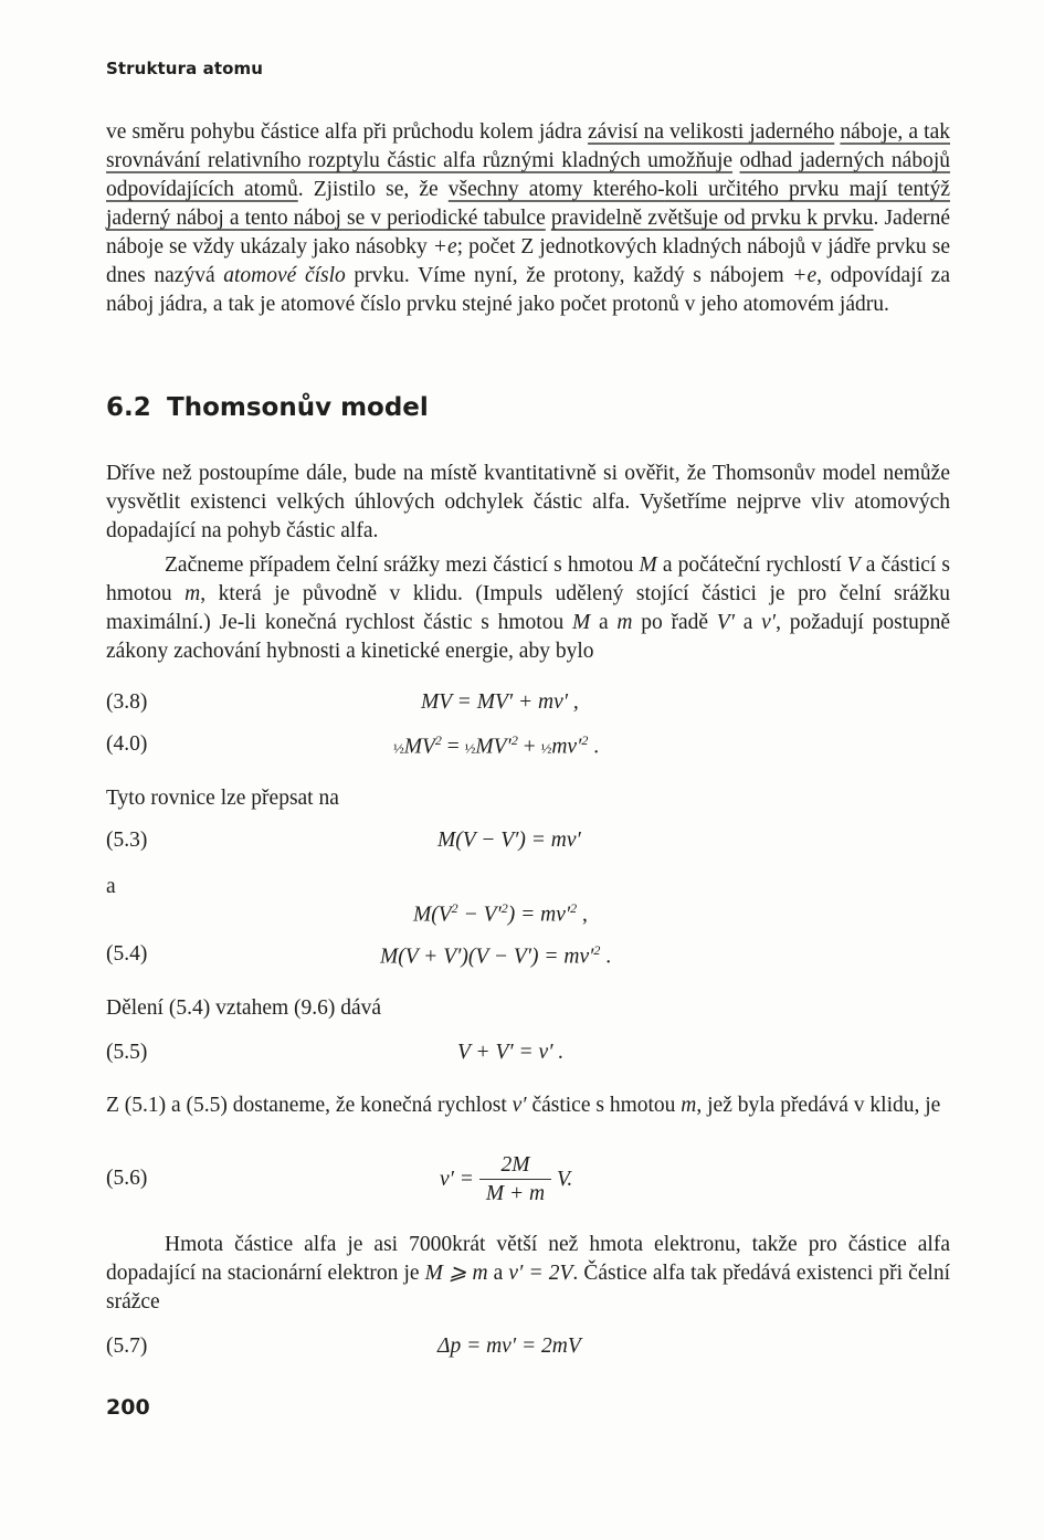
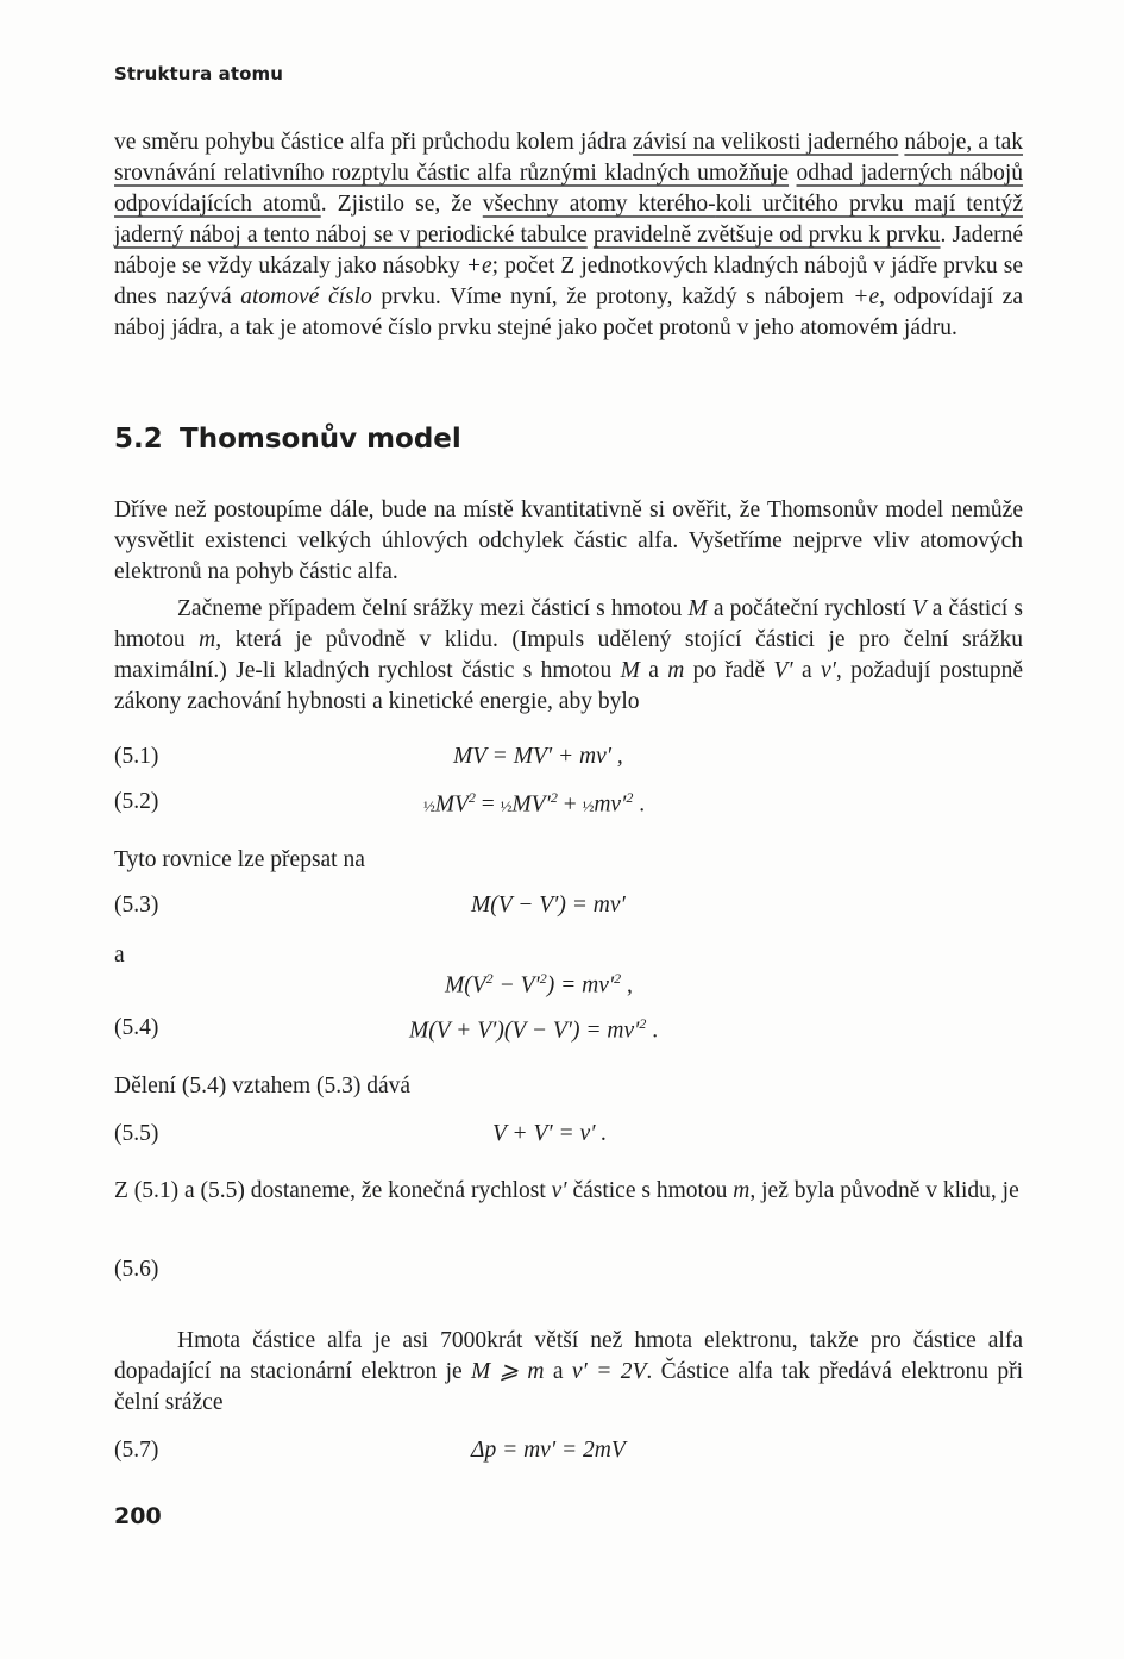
  Struktura atomu
  ve směru pohybu částice alfa při průchodu kolem jádra závisí na velikosti jaderného náboje, a tak srovnávání relativního rozptylu částic alfa různými kladných umožňuje odhad jaderných nábojů odpovídajících atomů. Zjistilo se, že všechny atomy kterého-koli určitého prvku mají tentýž jaderný náboj a tento náboj se v periodické tabulce pravidelně zvětšuje od prvku k prvku. Jaderné náboje se vždy ukázaly jako násobky +e; počet Z jednotkových kladných nábojů v jádře prvku se dnes nazývá atomové číslo prvku. Víme nyní, že protony, každý s nábojem +e, odpovídají za náboj jádra, a tak je atomové číslo prvku stejné jako počet protonů v jeho atomovém jádru.
- 6.2 Thomsonův model
+ 5.2 Thomsonův model
- Dříve než postoupíme dále, bude na místě kvantitativně si ověřit, že Thomsonův model nemůže vysvětlit existenci velkých úhlových odchylek částic alfa. Vyšetříme nejprve vliv atomových dopadající na pohyb částic alfa.
+ Dříve než postoupíme dále, bude na místě kvantitativně si ověřit, že Thomsonův model nemůže vysvětlit existenci velkých úhlových odchylek částic alfa. Vyšetříme nejprve vliv atomových elektronů na pohyb částic alfa.
- Začneme případem čelní srážky mezi částicí s hmotou M a počáteční rychlostí V a částicí s hmotou m, která je původně v klidu. (Impuls udělený stojící částici je pro čelní srážku maximální.) Je-li konečná rychlost částic s hmotou M a m po řadě V′ a v′, požadují postupně zákony zachování hybnosti a kinetické energie, aby bylo
+ Začneme případem čelní srážky mezi částicí s hmotou M a počáteční rychlostí V a částicí s hmotou m, která je původně v klidu. (Impuls udělený stojící částici je pro čelní srážku maximální.) Je-li kladných rychlost částic s hmotou M a m po řadě V′ a v′, požadují postupně zákony zachování hybnosti a kinetické energie, aby bylo
- (3.8)
+ (5.1)
  MV = MV′ + mv′ ,
- (4.0)
+ (5.2)
  ½MV2 = ½MV′2 + ½mv′2 .
  Tyto rovnice lze přepsat na
  (5.3)
  M(V − V′) = mv′
  a
  M(V2 − V′2) = mv′2 ,
  (5.4)
  M(V + V′)(V − V′) = mv′2 .
- Dělení (5.4) vztahem (9.6) dává
+ Dělení (5.4) vztahem (5.3) dává
  (5.5)
  V + V′ = v′ .
- Z (5.1) a (5.5) dostaneme, že konečná rychlost v′ částice s hmotou m, jež byla předává v klidu, je
+ Z (5.1) a (5.5) dostaneme, že konečná rychlost v′ částice s hmotou m, jež byla původně v klidu, je
  (5.6)
- v′ =
- 2M
- M + m
- V.
- Hmota částice alfa je asi 7000krát větší než hmota elektronu, takže pro částice alfa dopadající na stacionární elektron je M ⩾ m a v′ = 2V. Částice alfa tak předává existenci při čelní srážce
+ Hmota částice alfa je asi 7000krát větší než hmota elektronu, takže pro částice alfa dopadající na stacionární elektron je M ⩾ m a v′ = 2V. Částice alfa tak předává elektronu při čelní srážce
  (5.7)
  Δp = mv′ = 2mV
  200
